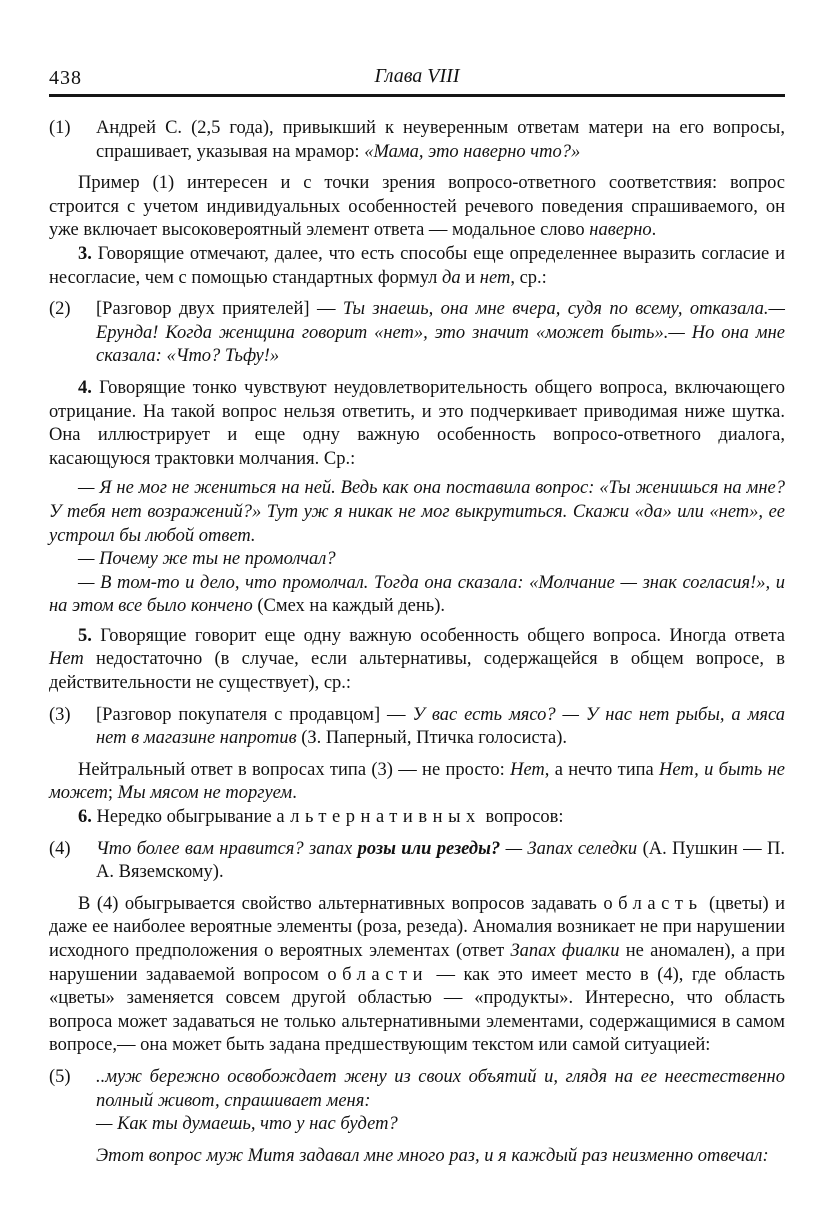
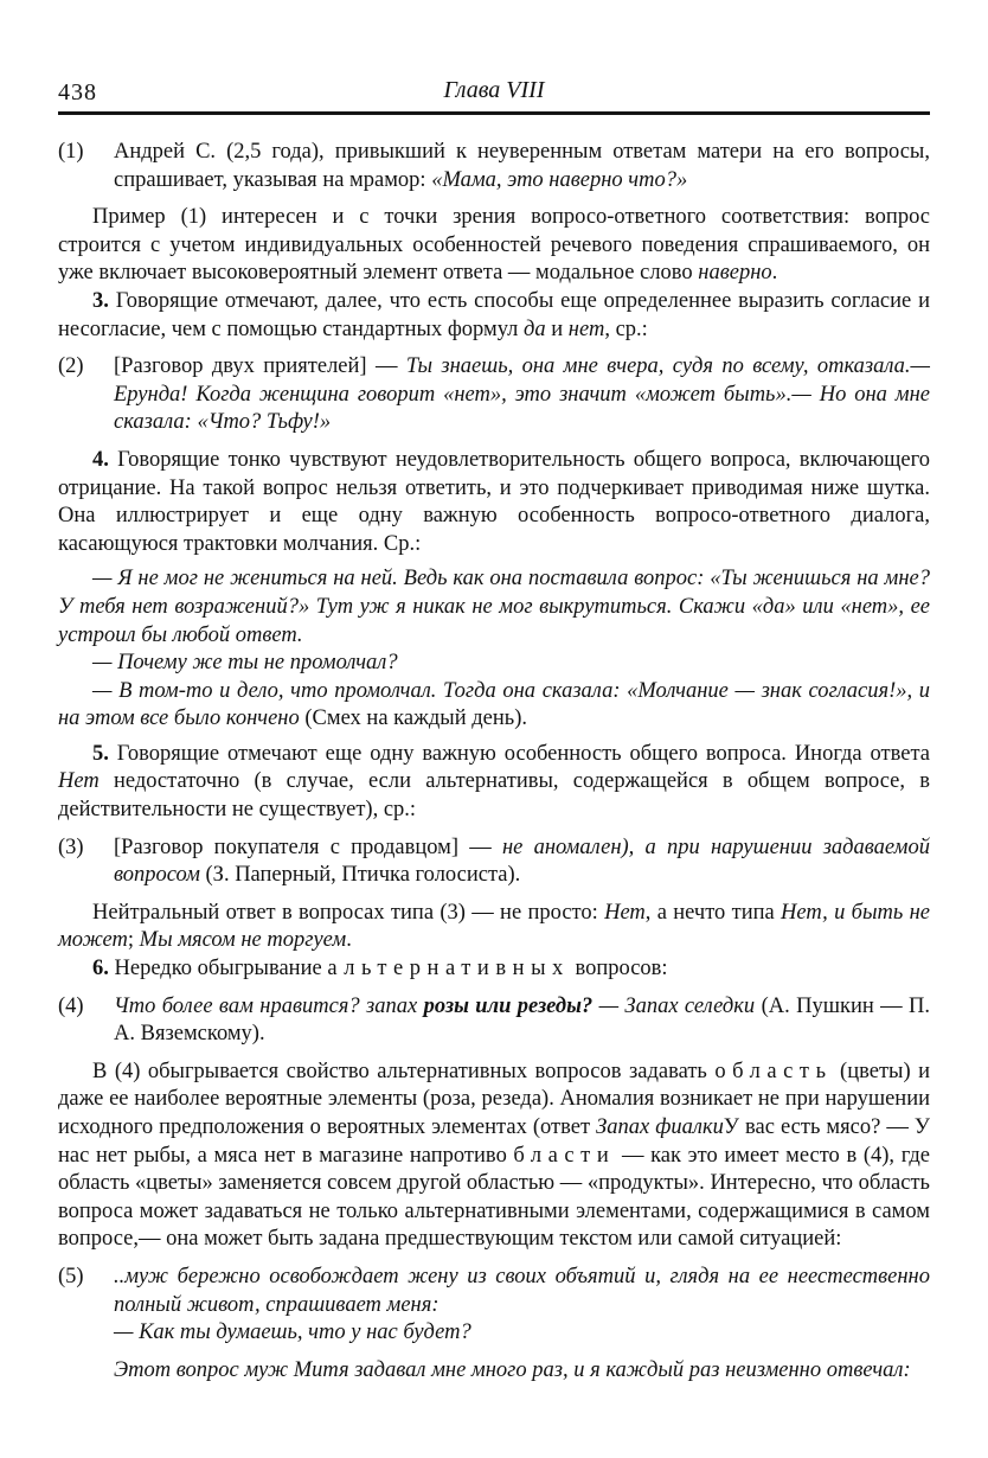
  438
  Глава VIII
  (1)
  Андрей С. (2,5 года), привыкший к неуверенным ответам матери на его вопросы, спрашивает, указывая на мрамор: «Мама, это наверно что?»
  Пример (1) интересен и с точки зрения вопросо-ответного соответствия: вопрос строится с учетом индивидуальных особенностей речевого поведения спрашиваемого, он уже включает высоковероятный элемент ответа — модальное слово наверно.
  3. Говорящие отмечают, далее, что есть способы еще определеннее выразить согласие и несогласие, чем с помощью стандартных формул да и нет, ср.:
  (2)
  [Разговор двух приятелей] — Ты знаешь, она мне вчера, судя по всему, отказала.— Ерунда! Когда женщина говорит «нет», это значит «может быть».— Но она мне сказала: «Что? Тьфу!»
  4. Говорящие тонко чувствуют неудовлетворительность общего вопроса, включающего отрицание. На такой вопрос нельзя ответить, и это подчеркивает приводимая ниже шутка. Она иллюстрирует и еще одну важную особенность вопросо-ответного диалога, касающуюся трактовки молчания. Ср.:
  — Я не мог не жениться на ней. Ведь как она поставила вопрос: «Ты женишься на мне? У тебя нет возражений?» Тут уж я никак не мог выкрутиться. Скажи «да» или «нет», ее устроил бы любой ответ.
  — Почему же ты не промолчал?
  — В том-то и дело, что промолчал. Тогда она сказала: «Молчание — знак согласия!», и на этом все было кончено (Смех на каждый день).
- 5. Говорящие говорит еще одну важную особенность общего вопроса. Иногда ответа Нет недостаточно (в случае, если альтернативы, содержащейся в общем вопросе, в действительности не существует), ср.:
+ 5. Говорящие отмечают еще одну важную особенность общего вопроса. Иногда ответа Нет недостаточно (в случае, если альтернативы, содержащейся в общем вопросе, в действительности не существует), ср.:
  (3)
- [Разговор покупателя с продавцом] — У вас есть мясо? — У нас нет рыбы, а мяса нет в магазине напротив (З. Паперный, Птичка голосиста).
+ [Разговор покупателя с продавцом] — не аномален), а при нарушении задаваемой вопросом (З. Паперный, Птичка голосиста).
  Нейтральный ответ в вопросах типа (3) — не просто: Нет, а нечто типа Нет, и быть не может; Мы мясом не торгуем.
  6. Нередко обыгрывание альтернативных вопросов:
  (4)
  Что более вам нравится? запах розы или резеды? — Запах селедки (А. Пушкин — П. А. Вяземскому).
- В (4) обыгрывается свойство альтернативных вопросов задавать область (цветы) и даже ее наиболее вероятные элементы (роза, резеда). Аномалия возникает не при нарушении исходного предположения о вероятных элементах (ответ Запах фиалки не аномален), а при нарушении задаваемой вопросом области — как это имеет место в (4), где область «цветы» заменяется совсем другой областью — «продукты». Интересно, что область вопроса может задаваться не только альтернативными элементами, содержащимися в самом вопросе,— она может быть задана предшествующим текстом или самой ситуацией:
+ В (4) обыгрывается свойство альтернативных вопросов задавать область (цветы) и даже ее наиболее вероятные элементы (роза, резеда). Аномалия возникает не при нарушении исходного предположения о вероятных элементах (ответ Запах фиалкиУ вас есть мясо? — У нас нет рыбы, а мяса нет в магазине напротивобласти — как это имеет место в (4), где область «цветы» заменяется совсем другой областью — «продукты». Интересно, что область вопроса может задаваться не только альтернативными элементами, содержащимися в самом вопросе,— она может быть задана предшествующим текстом или самой ситуацией:
  (5)
  ..муж бережно освобождает жену из своих объятий и, глядя на ее неестественно полный живот, спрашивает меня:
  — Как ты думаешь, что у нас будет?
  Этот вопрос муж Митя задавал мне много раз, и я каждый раз неизменно отвечал:
